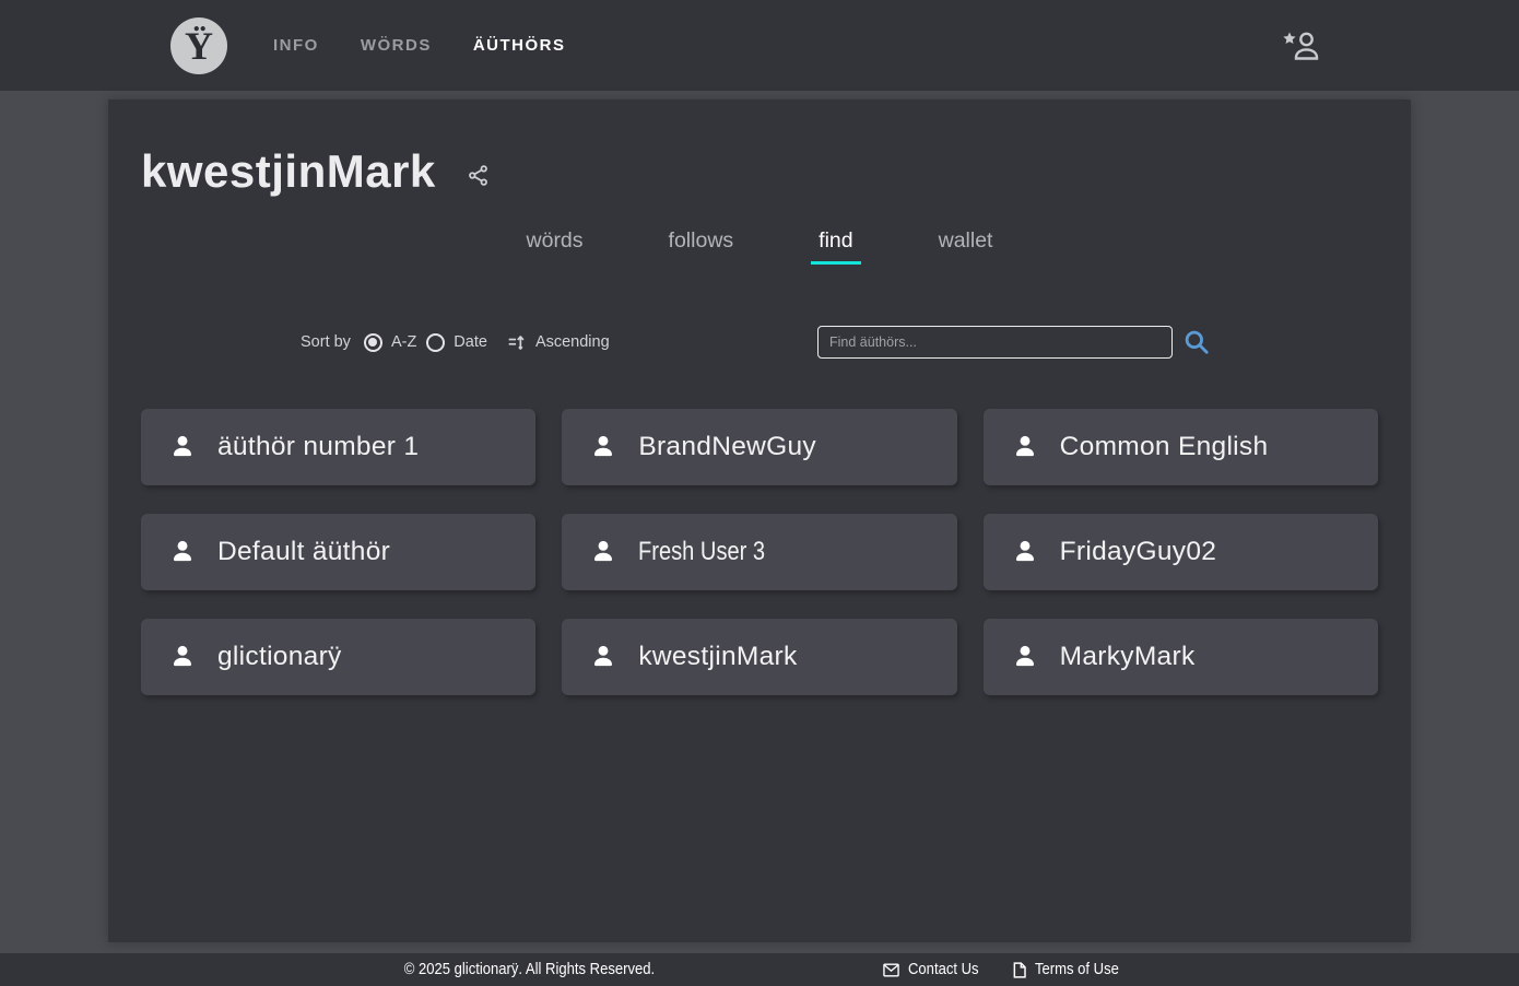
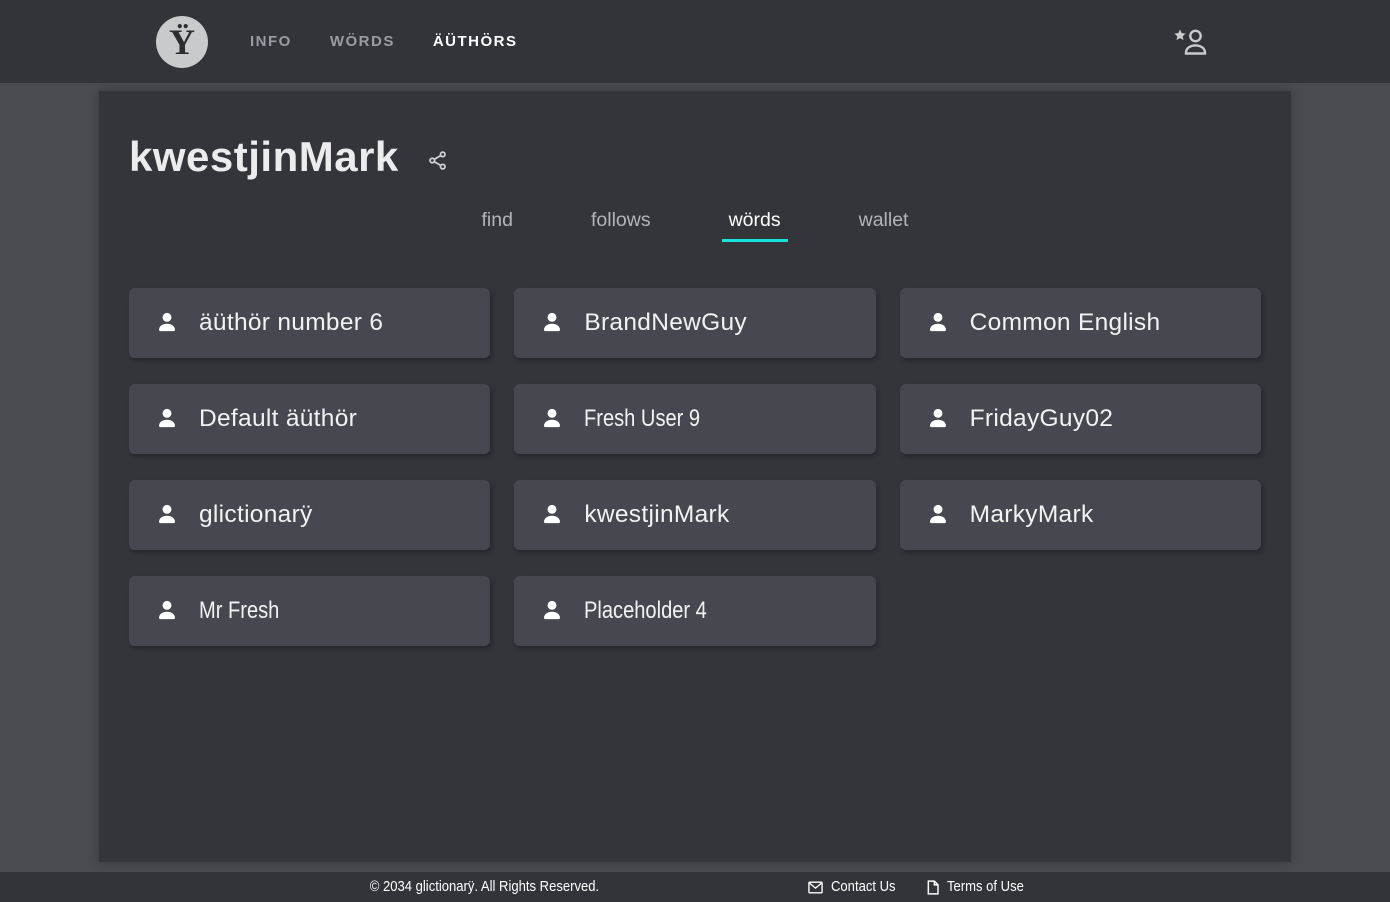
  Ÿ
  INFO
  WÖRDS
  ÄÜTHÖRS
  kwestjinMark
- wörds
+ find
  follows
- find
+ wörds
  wallet
- Sort by
- A-Z
- Date
- Ascending
- Find äüthörs...
- äüthör number 1
+ äüthör number 6
  BrandNewGuy
  Common English
  Default äüthör
- Fresh User 3
+ Fresh User 9
  FridayGuy02
  glictionarÿ
  kwestjinMark
  MarkyMark
+ Mr Fresh
+ Placeholder 4
- © 2025 glictionarÿ. All Rights Reserved.
+ © 2034 glictionarÿ. All Rights Reserved.
  Contact Us
  Terms of Use
